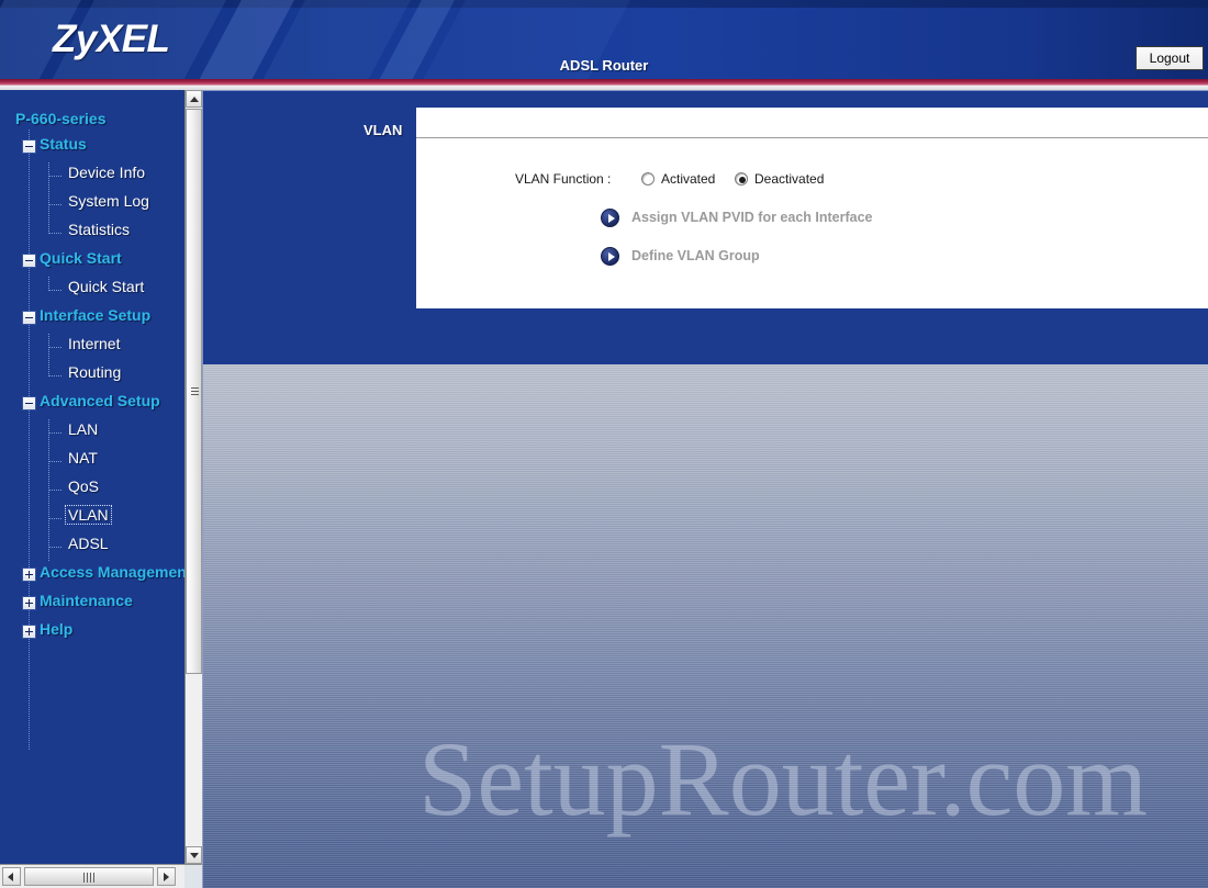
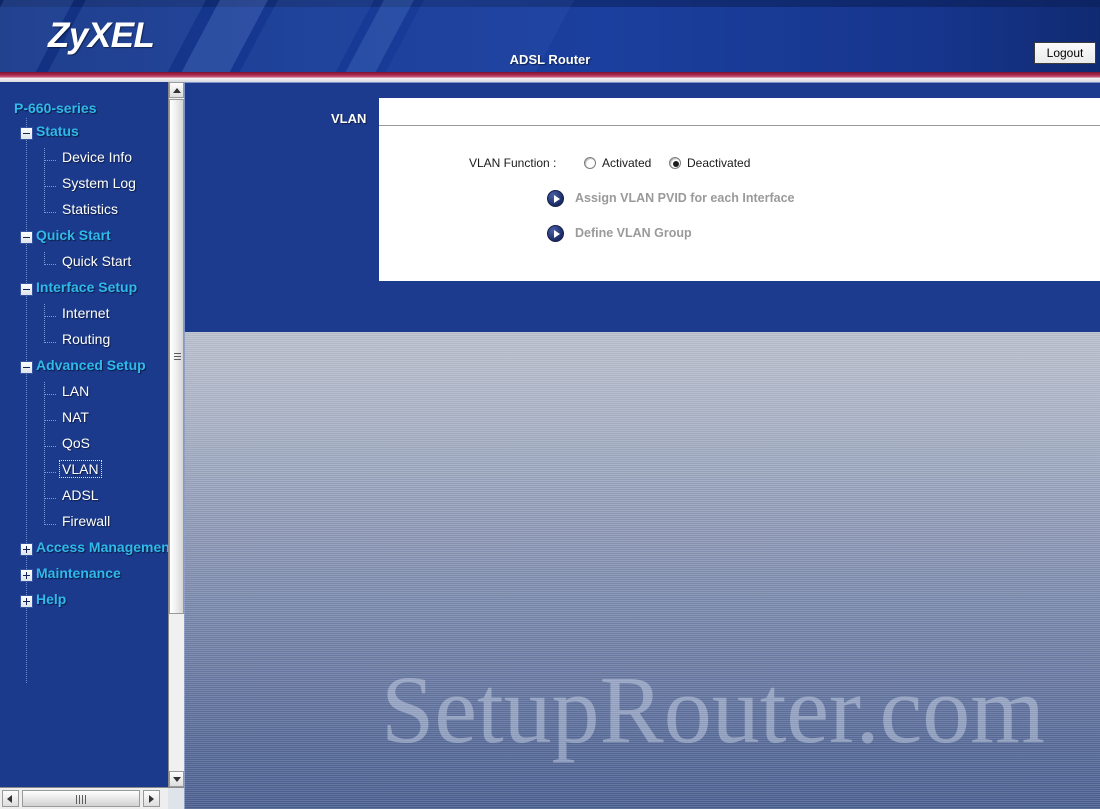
  ZyXEL
  ADSL Router
  Logout
  P-660-series
  Status
  Device Info
  System Log
  Statistics
  Quick Start
  Quick Start
  Interface Setup
  Internet
  Routing
  Advanced Setup
  LAN
  NAT
  QoS
  VLAN
  ADSL
+ Firewall
  Access Managemen
  Maintenance
  Help
  VLAN
  VLAN Function :
  Activated
  Deactivated
  Assign VLAN PVID for each Interface
  Define VLAN Group
  SetupRouter.com
